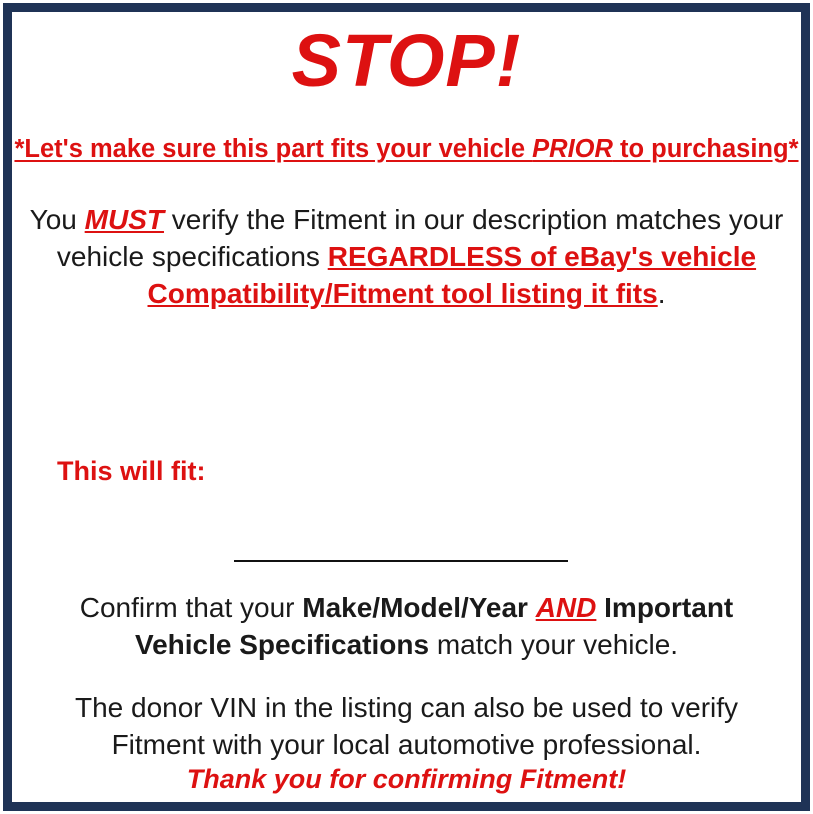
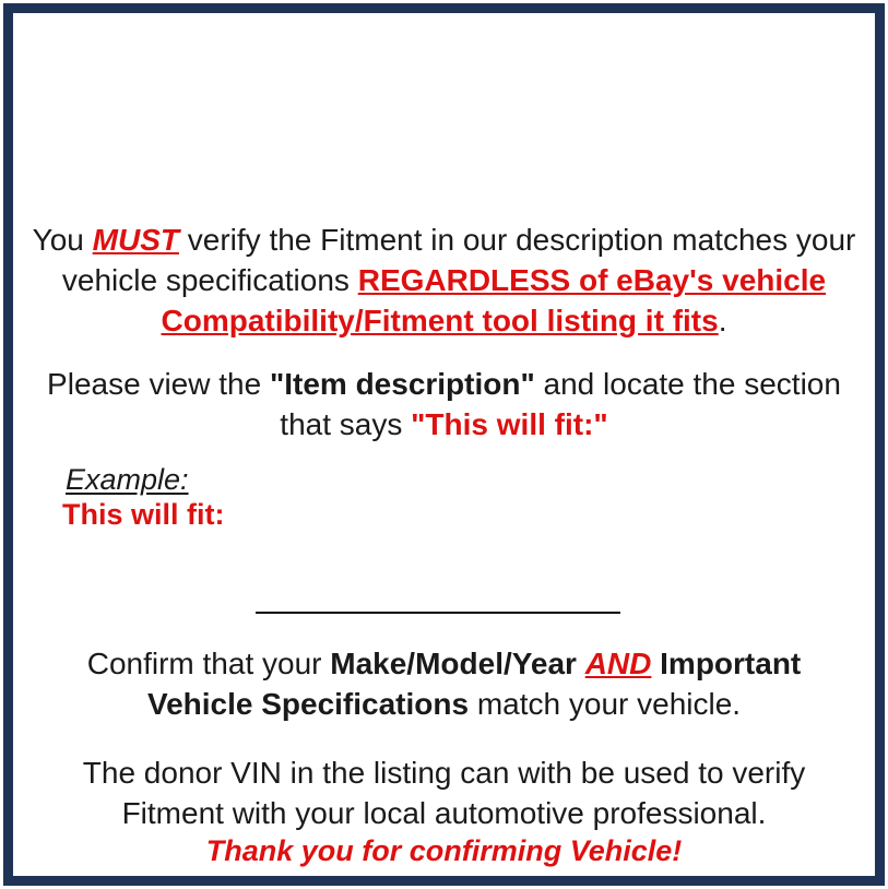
- STOP!
- *Let's make sure this part fits your vehicle PRIOR to purchasing*
  You MUST verify the Fitment in our description matches your vehicle specifications REGARDLESS of eBay's vehicle Compatibility/Fitment tool listing it fits.
+ Please view the "Item description" and locate the section that says "This will fit:"
+ Example:
  This will fit:
  Confirm that your Make/Model/Year AND Important Vehicle Specifications match your vehicle.
- The donor VIN in the listing can also be used to verify Fitment with your local automotive professional.
+ The donor VIN in the listing can with be used to verify Fitment with your local automotive professional.
- Thank you for confirming Fitment!
+ Thank you for confirming Vehicle!
